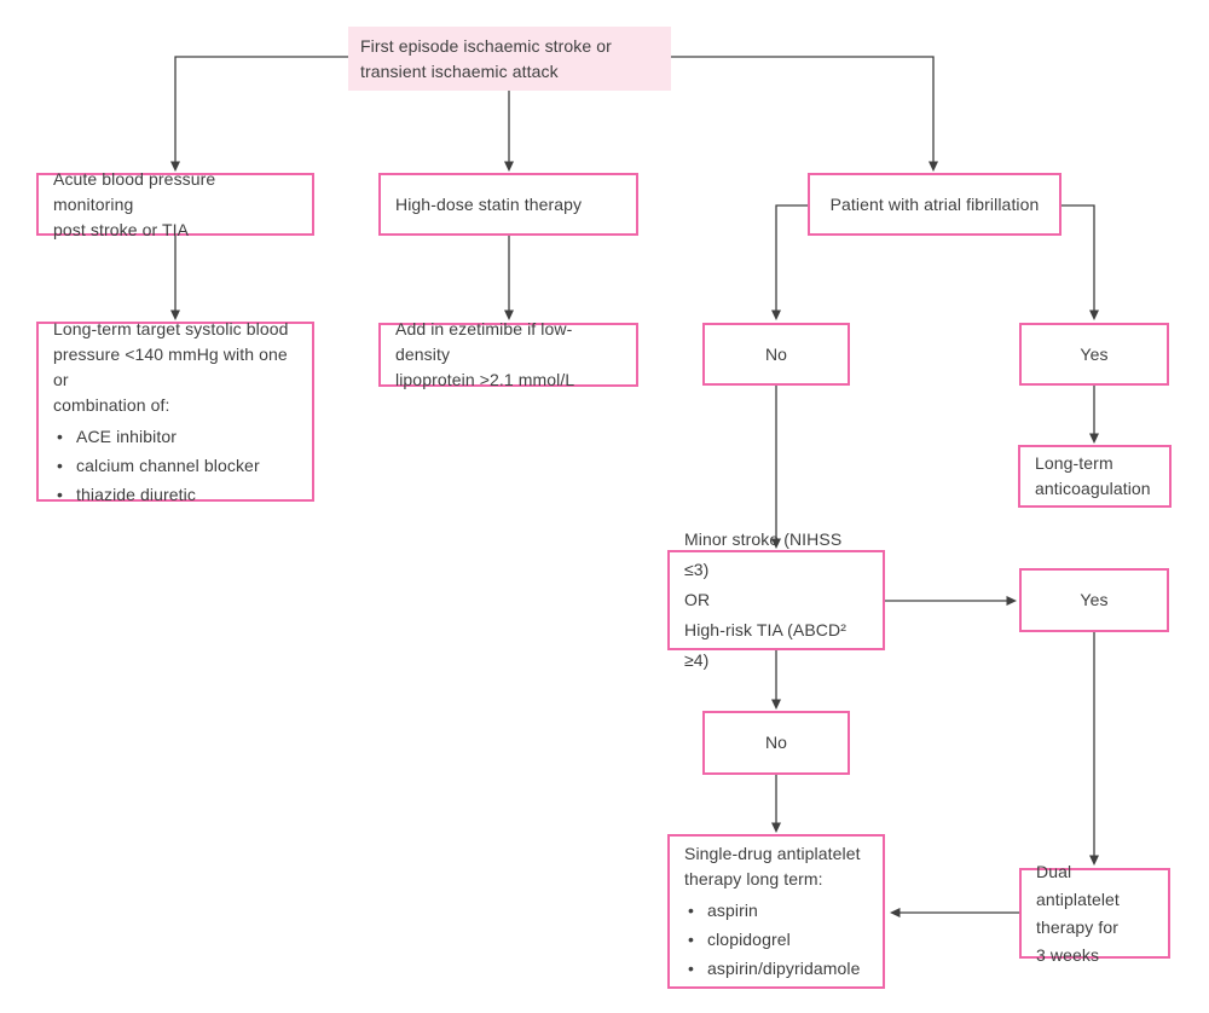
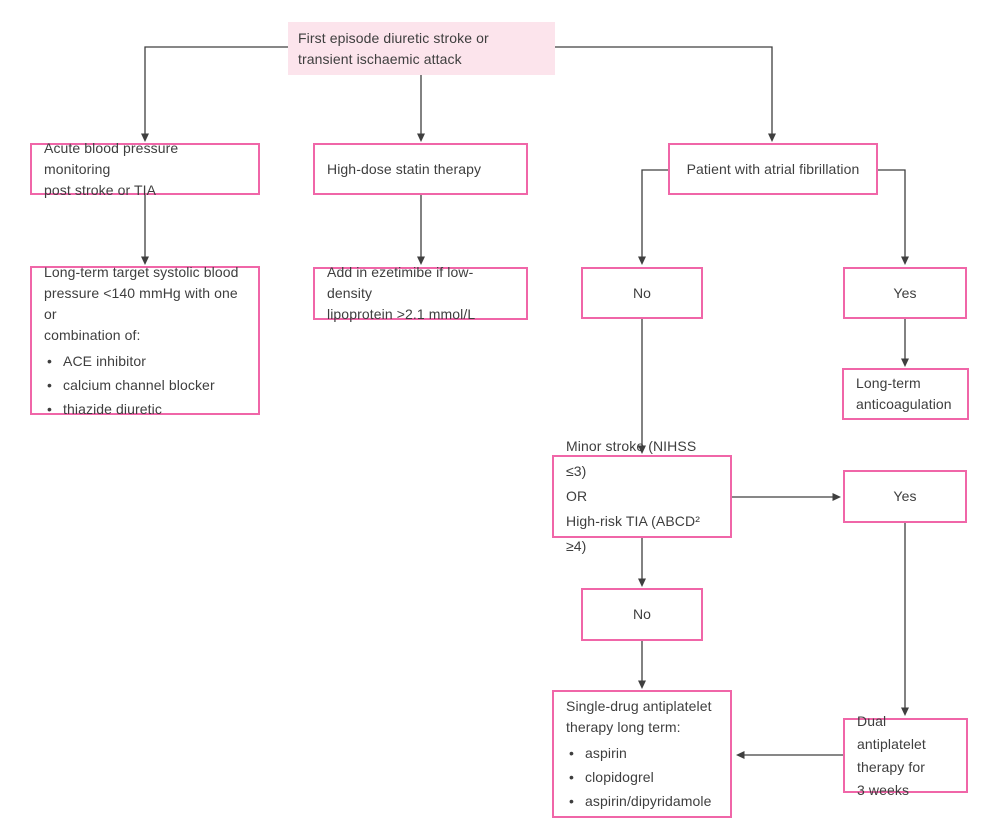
- First episode ischaemic stroke or
+ First episode diuretic stroke or
  transient ischaemic attack
  Acute blood pressure monitoring
  post stroke or TIA
  Long-term target systolic blood
  pressure <140 mmHg with one or
  combination of:
  ACE inhibitor
  calcium channel blocker
  thiazide diuretic
  High-dose statin therapy
  Add in ezetimibe if low-density
  lipoprotein >2.1 mmol/L
  Patient with atrial fibrillation
  No
  Yes
  Long-term
  anticoagulation
  Minor stroke (NIHSS ≤3)
  OR
  High-risk TIA (ABCD² ≥4)
  Yes
  No
  Single-drug antiplatelet
  therapy long term:
  aspirin
  clopidogrel
  aspirin/dipyridamole
  Dual antiplatelet
  therapy for
  3 weeks
